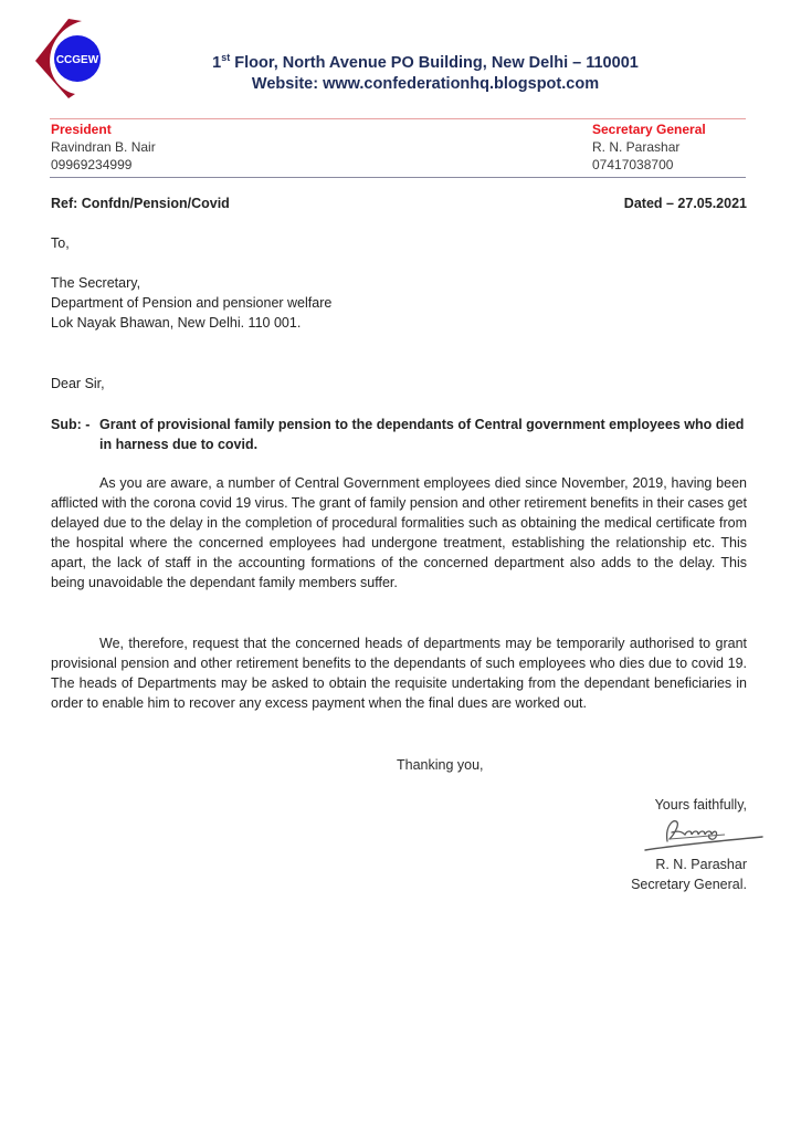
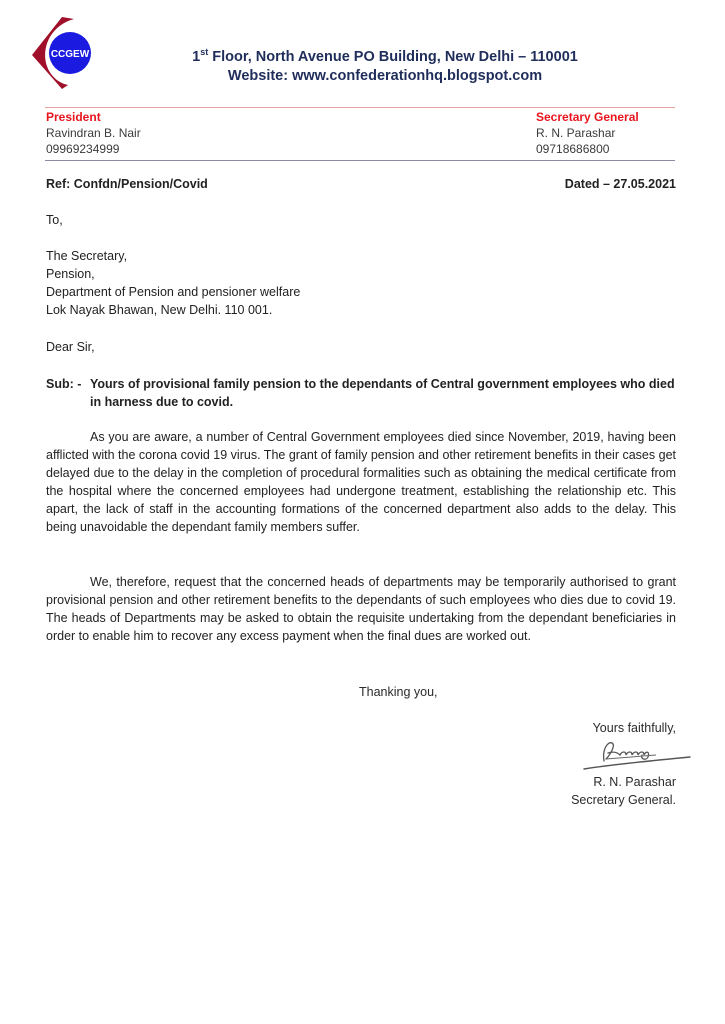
  CCGEW
  1st Floor, North Avenue PO Building, New Delhi – 110001
  Website: www.confederationhq.blogspot.com
  President
  Ravindran B. Nair
  09969234999
  Secretary General
  R. N. Parashar
- 07417038700
+ 09718686800
  Ref: Confdn/Pension/Covid
  Dated – 27.05.2021
  To,
  The Secretary,
+ Pension,
  Department of Pension and pensioner welfare
  Lok Nayak Bhawan, New Delhi. 110 001.
  Dear Sir,
  Sub: -
- Grant of provisional family pension to the dependants of Central government employees who died in harness due to covid.
+ Yours of provisional family pension to the dependants of Central government employees who died in harness due to covid.
  As you are aware, a number of Central Government employees died since November, 2019, having been afflicted with the corona covid 19 virus. The grant of family pension and other retirement benefits in their cases get delayed due to the delay in the completion of procedural formalities such as obtaining the medical certificate from the hospital where the concerned employees had undergone treatment, establishing the relationship etc. This apart, the lack of staff in the accounting formations of the concerned department also adds to the delay. This being unavoidable the dependant family members suffer.
  We, therefore, request that the concerned heads of departments may be temporarily authorised to grant provisional pension and other retirement benefits to the dependants of such employees who dies due to covid 19. The heads of Departments may be asked to obtain the requisite undertaking from the dependant beneficiaries in order to enable him to recover any excess payment when the final dues are worked out.
  Thanking you,
  Yours faithfully,
  R. N. Parashar
  Secretary General.
